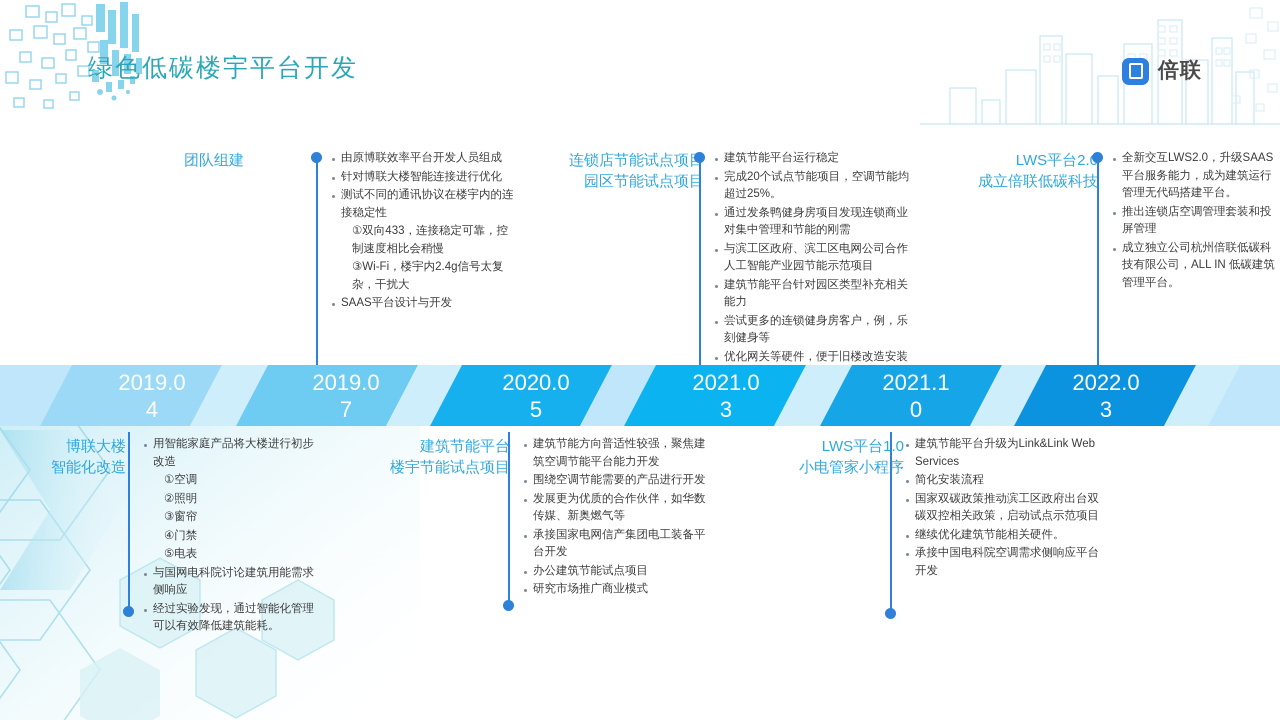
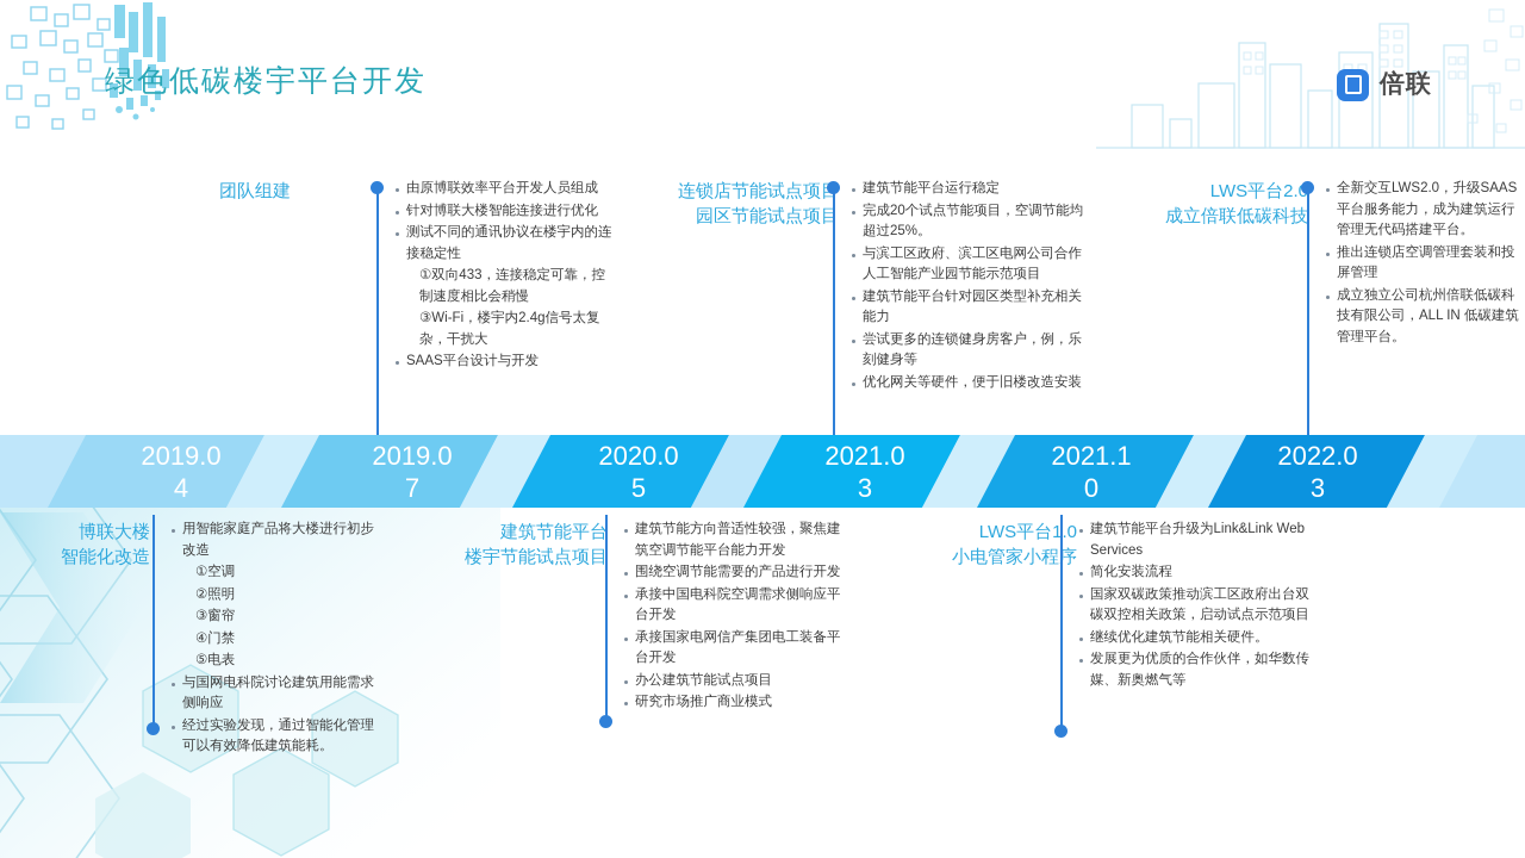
  绿色低碳楼宇平台开发
  倍联
  团队组建
  由原博联效率平台开发人员组成
  针对博联大楼智能连接进行优化
  测试不同的通讯协议在楼宇内的连接稳定性
  ①双向433，连接稳定可靠，控制速度相比会稍慢
  ③Wi-Fi，楼宇内2.4g信号太复杂，干扰大
  SAAS平台设计与开发
  连锁店节能试点项
  园区节能试点项目
  建筑节能平台运行稳定
  完成20个试点节能项目，空调节能均超过25%。
- 通过发条鸭健身房项目发现连锁商业对集中管理和节能的刚需
  与滨工区政府、滨工区电网公司合作人工智能产业园节能示范项目
  建筑节能平台针对园区类型补充相关能力
  尝试更多的连锁健身房客户，例，乐刻健身等
  优化网关等硬件，便于旧楼改造安装
  LWS平台2.
  成立倍联低碳科技
  全新交互LWS2.0，升级SAAS平台服务能力，成为建筑运行管理无代码搭建平台。
  推出连锁店空调管理套装和投屏管理
  成立独立公司杭州倍联低碳科技有限公司，ALL IN 低碳建筑管理平台。
  2019.0
  4
  2019.0
  7
  2020.0
  5
  2021.0
  3
  2021.1
  0
  2022.0
  3
  博联大楼
  智能化改造
  用智能家庭产品将大楼进行初步改造
  ①空调
  ②照明
  ③窗帘
  ④门禁
  ⑤电表
  与国网电科院讨论建筑用能需求侧响应
  经过实验发现，通过智能化管理可以有效降低建筑能耗。
  建筑节能平台
  楼宇节能试点项目
  建筑节能方向普适性较强，聚焦建筑空调节能平台能力开发
  围绕空调节能需要的产品进行开发
- 发展更为优质的合作伙伴，如华数传媒、新奥燃气等
+ 承接中国电科院空调需求侧响应平台开发
  承接国家电网信产集团电工装备平台开发
  办公建筑节能试点项目
  研究市场推广商业模式
  LWS平台1.0
  小电管家小程序
  建筑节能平台升级为Link&Link Web Services
  简化安装流程
  国家双碳政策推动滨工区政府出台双碳双控相关政策，启动试点示范项目
  继续优化建筑节能相关硬件。
- 承接中国电科院空调需求侧响应平台开发
+ 发展更为优质的合作伙伴，如华数传媒、新奥燃气等
